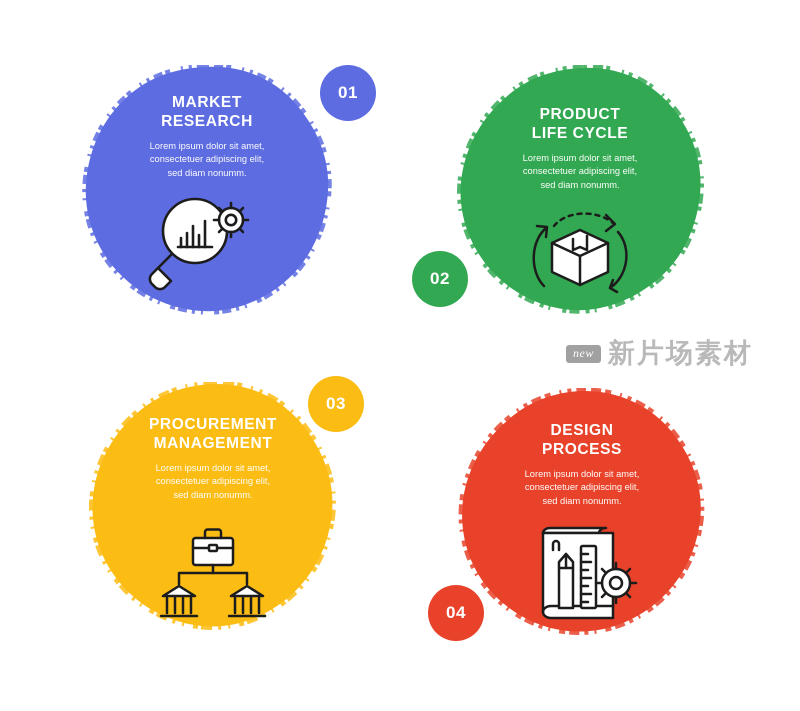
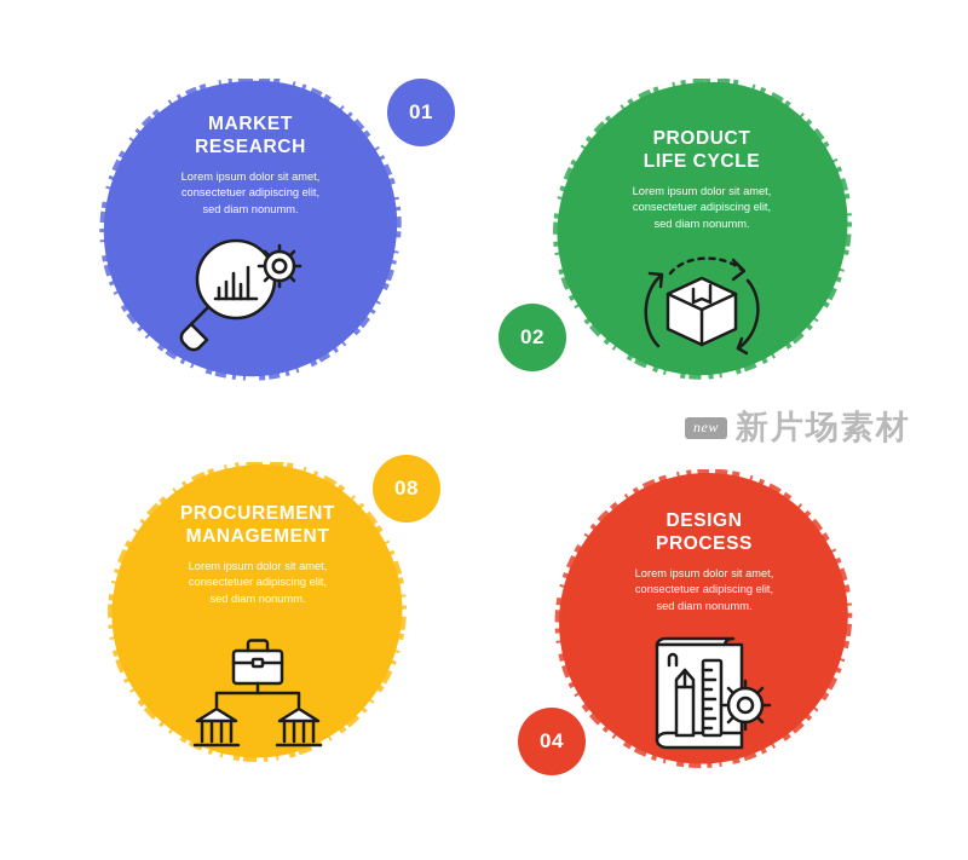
  MARKET
  RESEARCH
  Lorem ipsum dolor sit amet,
  consectetuer adipiscing elit,
  sed diam nonumm.
  01
  PRODUCT
  LIFE CYCLE
  Lorem ipsum dolor sit amet,
  consectetuer adipiscing elit,
  sed diam nonumm.
  02
  new
  新片场素材
  PROCUREMENT
  MANAGEMENT
  Lorem ipsum dolor sit amet,
  consectetuer adipiscing elit,
  sed diam nonumm.
- 03
+ 08
  DESIGN
  PROCESS
  Lorem ipsum dolor sit amet,
  consectetuer adipiscing elit,
  sed diam nonumm.
  04
